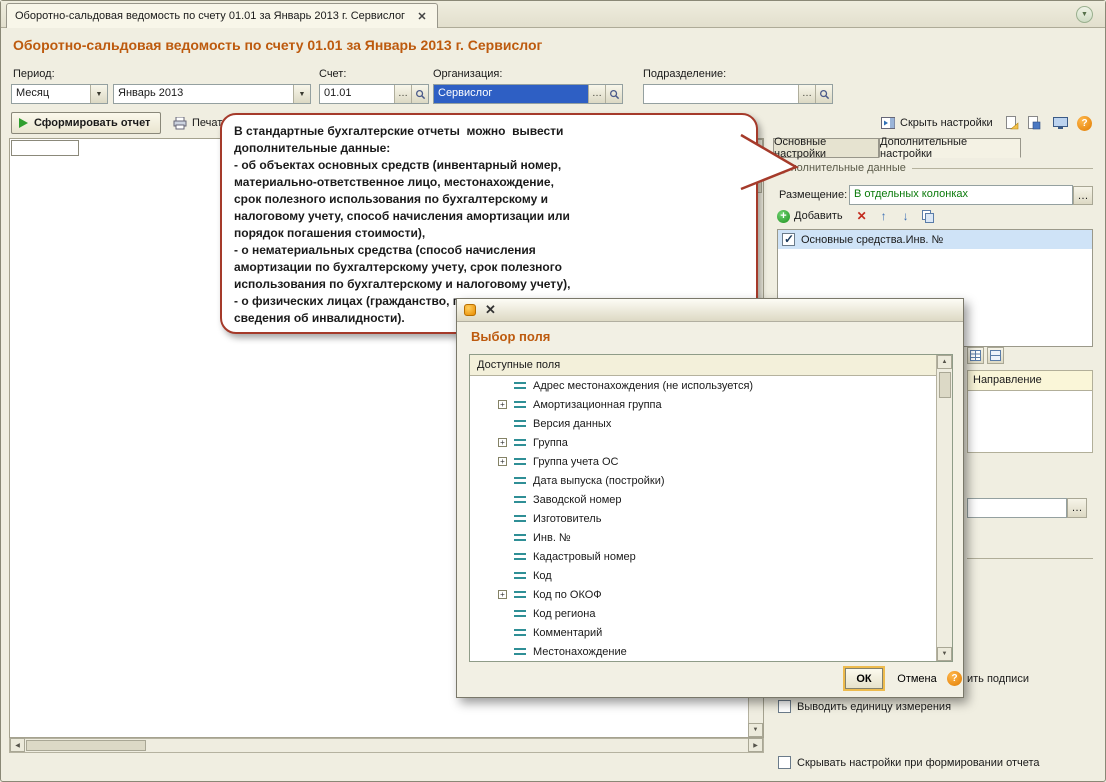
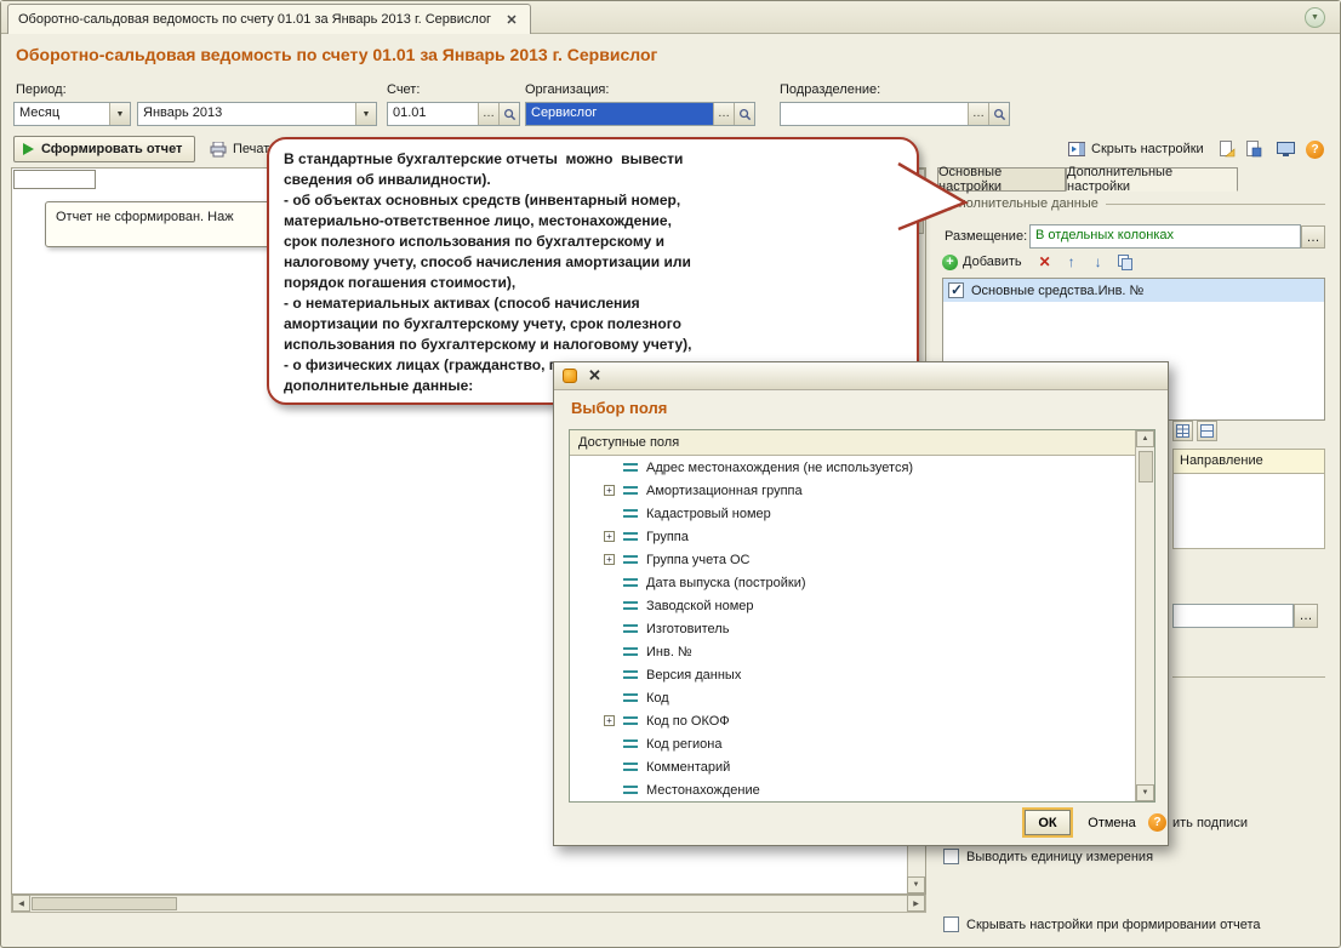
  Оборотно-сальдовая ведомость по счету 01.01 за Январь 2013 г. Сервислог
  ✕
  Оборотно-сальдовая ведомость по счету 01.01 за Январь 2013 г. Сервислог
  Период:
  Счет:
  Организация:
  Подразделение:
  Месяц
  Январь 2013
  01.01
  …
  Сервислог
  …
  …
  Сформировать отчет
  Печат
  Скрыть настройки
  ?
+ Отчет не сформирован. Наж
  Основные настройки
  Дополнительные настройки
  олнительные данные
  Размещение:
  В отдельных колонках
  …
  +
  Добавить
  ✕
  ↑
  ↓
  Основные средства.Инв. №
  Направление
  …
  ить подписи
  Выводить единицу измерения
  Скрывать настройки при формировании отчета
  В стандартные бухгалтерские отчеты можно вывести
- дополнительные данные:
+ сведения об инвалидности).
  - об объектах основных средств (инвентарный номер,
  материально-ответственное лицо, местонахождение,
  срок полезного использования по бухгалтерскому и
  налоговому учету, способ начисления амортизации или
  порядок погашения стоимости),
- - о нематериальных средства (способ начисления
+ - о нематериальных активах (способ начисления
  амортизации по бухгалтерскому учету, срок полезного
  использования по бухгалтерскому и налоговому учету),
- сведения об инвалидности).
+ дополнительные данные:
  ✕
  Выбор поля
  Доступные поля
  Адрес местонахождения (не используется)
  +
  Амортизационная группа
- Версия данных
+ Кадастровый номер
  +
  Группа
  +
  Группа учета ОС
  Дата выпуска (постройки)
  Заводской номер
  Изготовитель
  Инв. №
- Кадастровый номер
+ Версия данных
  Код
  +
  Код по ОКОФ
  Код региона
  Комментарий
  Местонахождение
  ОК
  Отмена
  ?
